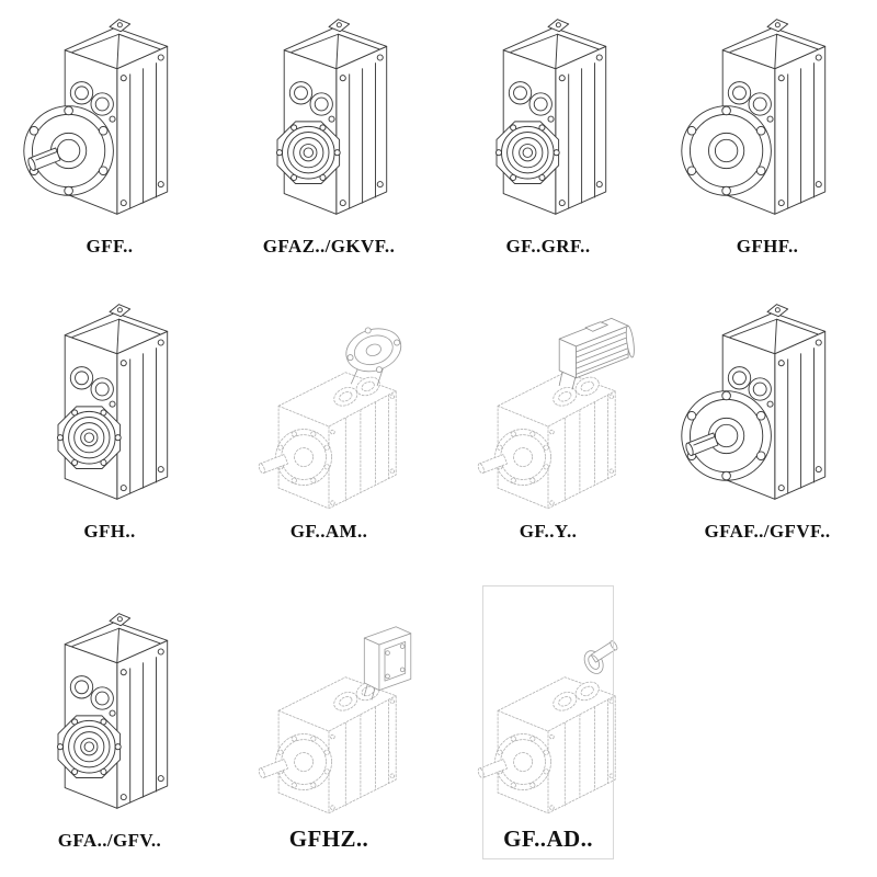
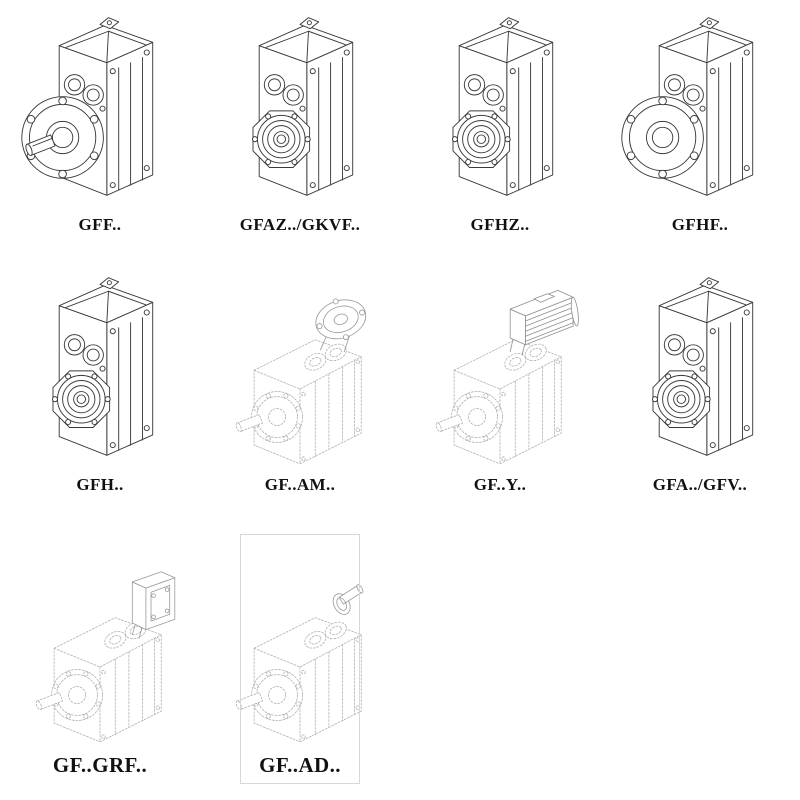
  GFF..
  GFAZ../GKVF..
- GF..GRF..
+ GFHZ..
  GFHF..
  GFH..
  GF..AM..
  GF..Y..
- GFAF../GFVF..
  GFA../GFV..
- GFHZ..
+ GF..GRF..
  GF..AD..
